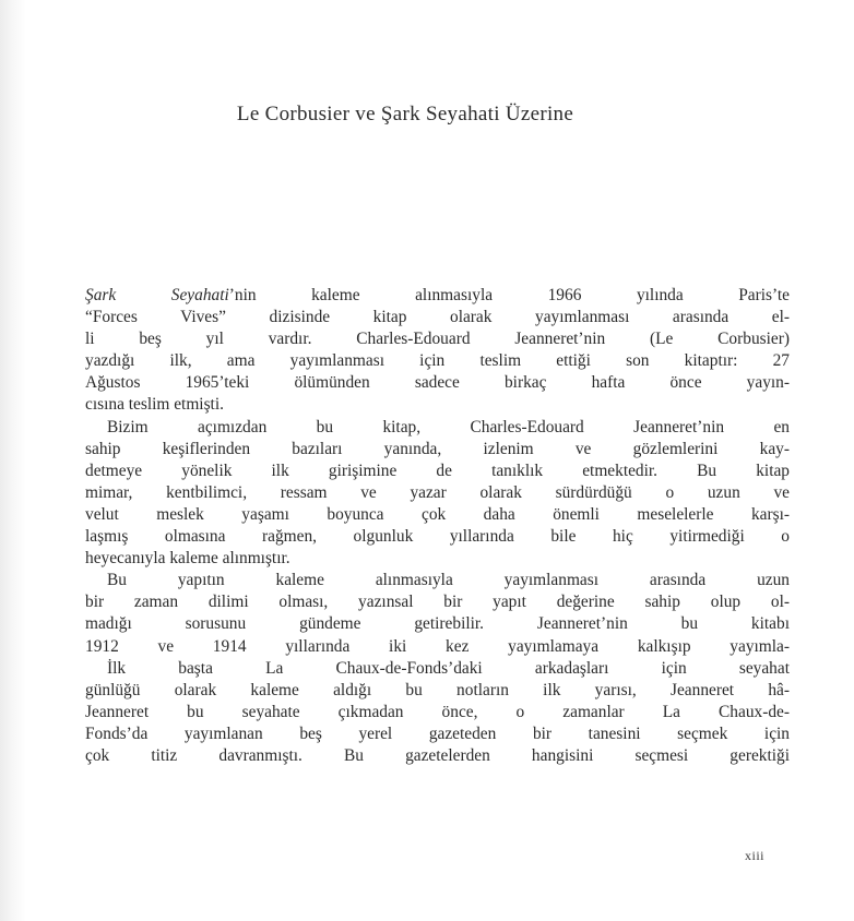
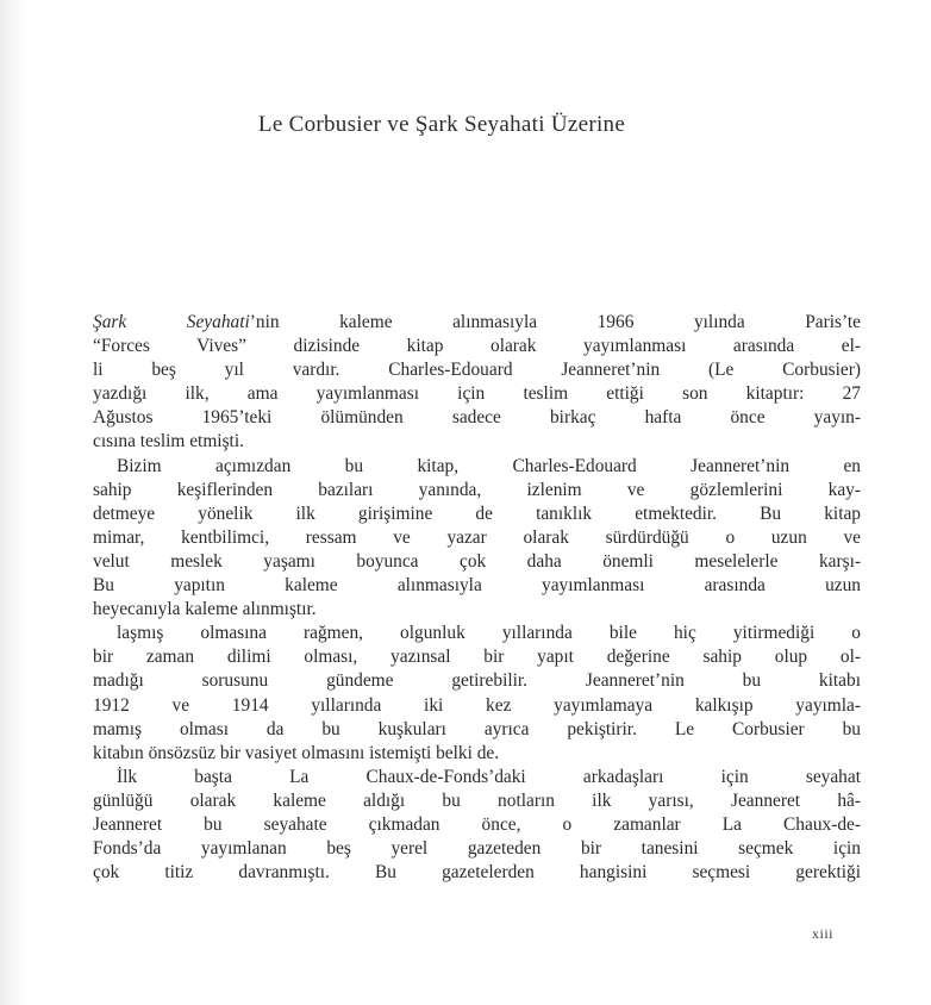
  Le Corbusier ve Şark Seyahati Üzerine
  Şark Seyahati’nin kaleme alınmasıyla 1966 yılında Paris’te
  “Forces Vives” dizisinde kitap olarak yayımlanması arasında el-
  li beş yıl vardır. Charles-Edouard Jeanneret’nin (Le Corbusier)
  yazdığı ilk, ama yayımlanması için teslim ettiği son kitaptır: 27
  Ağustos 1965’teki ölümünden sadece birkaç hafta önce yayın-
  cısına teslim etmişti.
  Bizim açımızdan bu kitap, Charles-Edouard Jeanneret’nin en
  sahip keşiflerinden bazıları yanında, izlenim ve gözlemlerini kay-
  detmeye yönelik ilk girişimine de tanıklık etmektedir. Bu kitap
  mimar, kentbilimci, ressam ve yazar olarak sürdürdüğü o uzun ve
  velut meslek yaşamı boyunca çok daha önemli meselelerle karşı-
- laşmış olmasına rağmen, olgunluk yıllarında bile hiç yitirmediği o
+ Bu yapıtın kaleme alınmasıyla yayımlanması arasında uzun
  heyecanıyla kaleme alınmıştır.
- Bu yapıtın kaleme alınmasıyla yayımlanması arasında uzun
+ laşmış olmasına rağmen, olgunluk yıllarında bile hiç yitirmediği o
  bir zaman dilimi olması, yazınsal bir yapıt değerine sahip olup ol-
  madığı sorusunu gündeme getirebilir. Jeanneret’nin bu kitabı
  1912 ve 1914 yıllarında iki kez yayımlamaya kalkışıp yayımla-
+ mamış olması da bu kuşkuları ayrıca pekiştirir. Le Corbusier bu
+ kitabın önsözsüz bir vasiyet olmasını istemişti belki de.
  İlk başta La Chaux-de-Fonds’daki arkadaşları için seyahat
  günlüğü olarak kaleme aldığı bu notların ilk yarısı, Jeanneret hâ-
  Jeanneret bu seyahate çıkmadan önce, o zamanlar La Chaux-de-
  Fonds’da yayımlanan beş yerel gazeteden bir tanesini seçmek için
  çok titiz davranmıştı. Bu gazetelerden hangisini seçmesi gerektiği
  xiii
